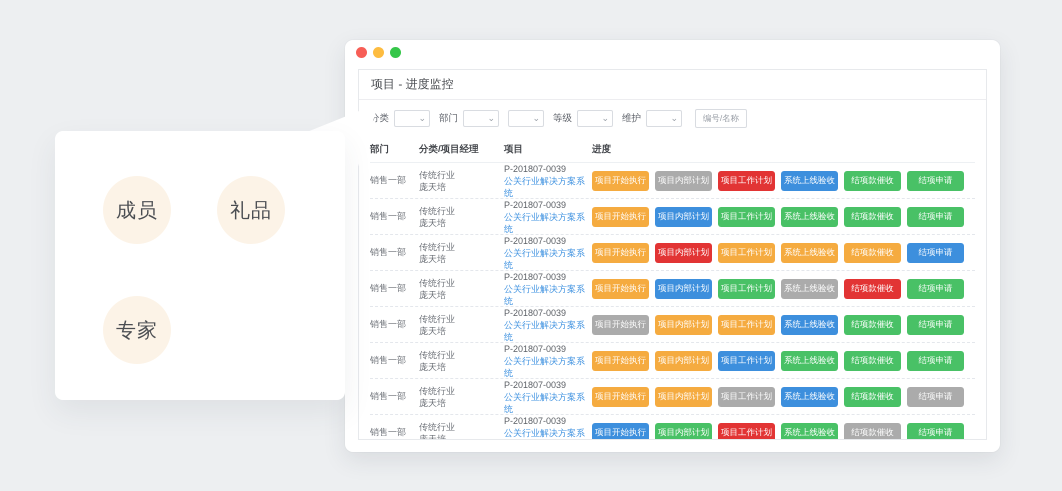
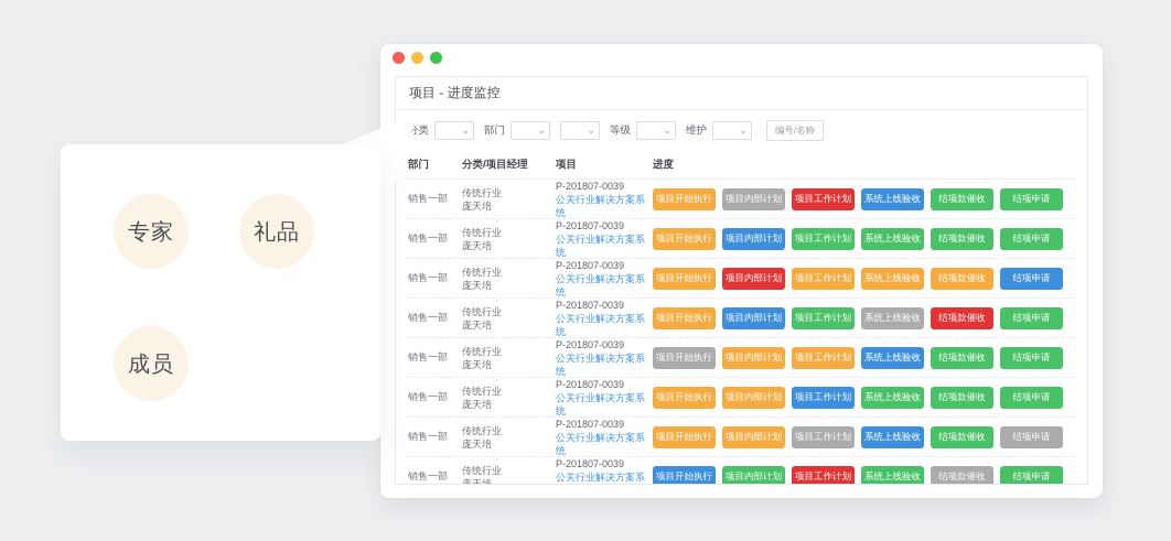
  项目 - 进度监控
  分类
  ⌄
  部门
  ⌄
  ⌄
  等级
  ⌄
  维护
  ⌄
  编号/名称
  部门
  分类/项目经理
  项目
  进度
  销售一部
  传统行业
  庞天培
  P-201807-0039
  公关行业解决方案系统
  项目开始执行
  项目内部计划
  项目工作计划
  系统上线验收
  结项款催收
  结项申请
  销售一部
  传统行业
  庞天培
  P-201807-0039
  公关行业解决方案系统
  项目开始执行
  项目内部计划
  项目工作计划
  系统上线验收
  结项款催收
  结项申请
  销售一部
  传统行业
  庞天培
  P-201807-0039
  公关行业解决方案系统
  项目开始执行
  项目内部计划
  项目工作计划
  系统上线验收
  结项款催收
  结项申请
  销售一部
  传统行业
  庞天培
  P-201807-0039
  公关行业解决方案系统
  项目开始执行
  项目内部计划
  项目工作计划
  系统上线验收
  结项款催收
  结项申请
  销售一部
  传统行业
  庞天培
  P-201807-0039
  公关行业解决方案系统
  项目开始执行
  项目内部计划
  项目工作计划
  系统上线验收
  结项款催收
  结项申请
  销售一部
  传统行业
  庞天培
  P-201807-0039
  公关行业解决方案系统
  项目开始执行
  项目内部计划
  项目工作计划
  系统上线验收
  结项款催收
  结项申请
  销售一部
  传统行业
  庞天培
  P-201807-0039
  公关行业解决方案系统
  项目开始执行
  项目内部计划
  项目工作计划
  系统上线验收
  结项款催收
  结项申请
  销售一部
  传统行业
  庞天培
  P-201807-0039
  公关行业解决方案系
  项目开始执行
  项目内部计划
  项目工作计划
  系统上线验收
  结项款催收
  结项申请
- 成员
+ 专家
  礼品
- 专家
+ 成员
